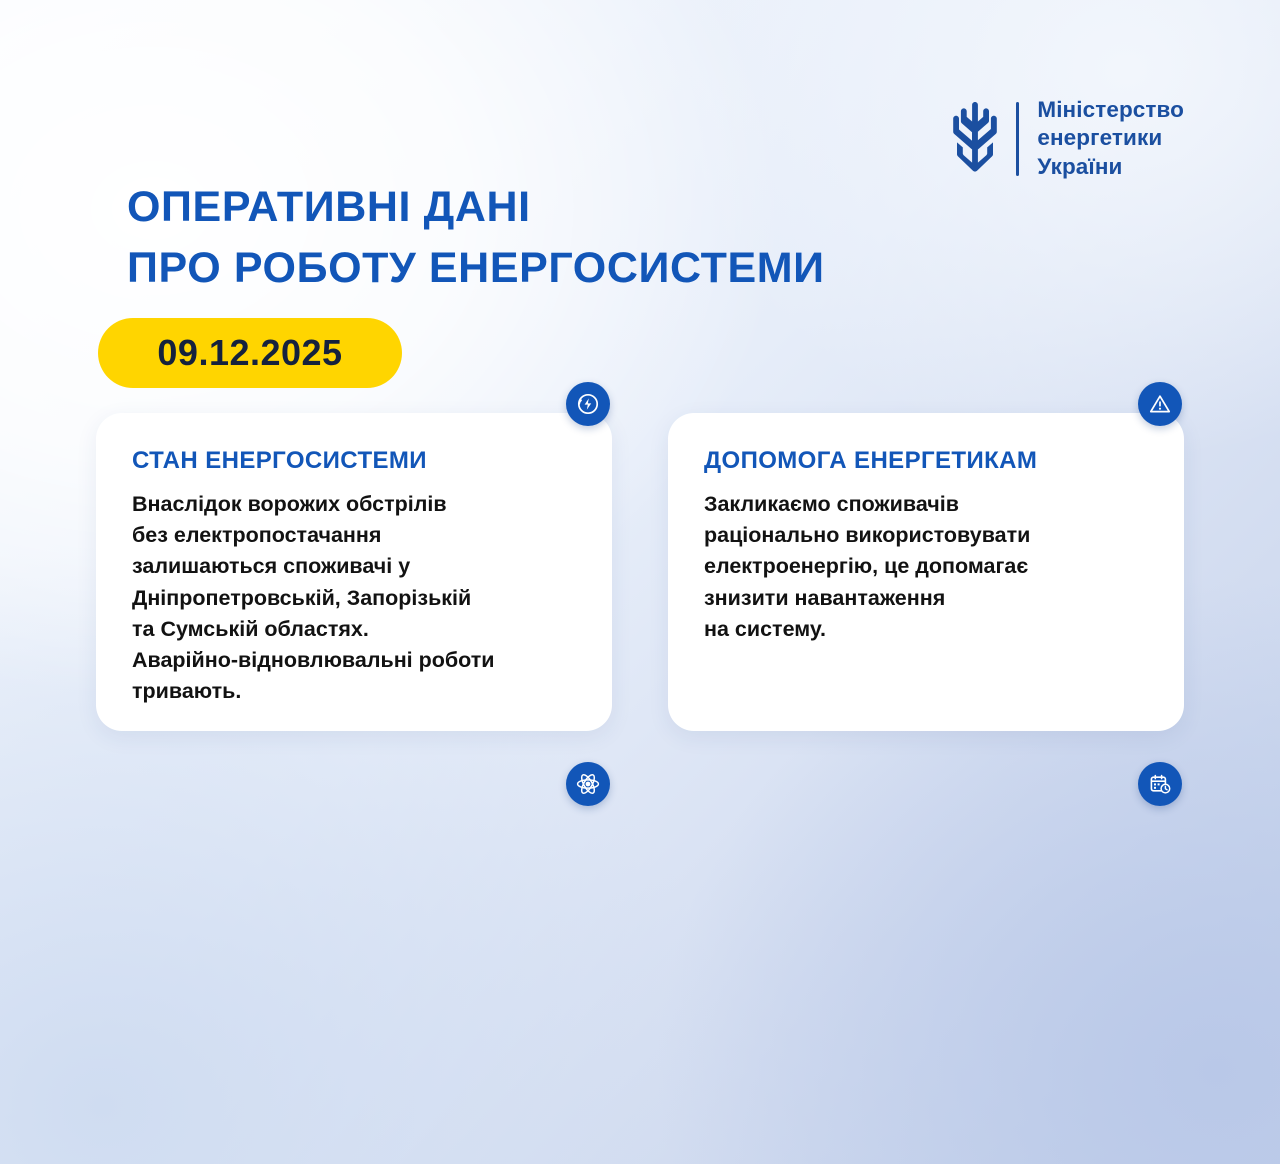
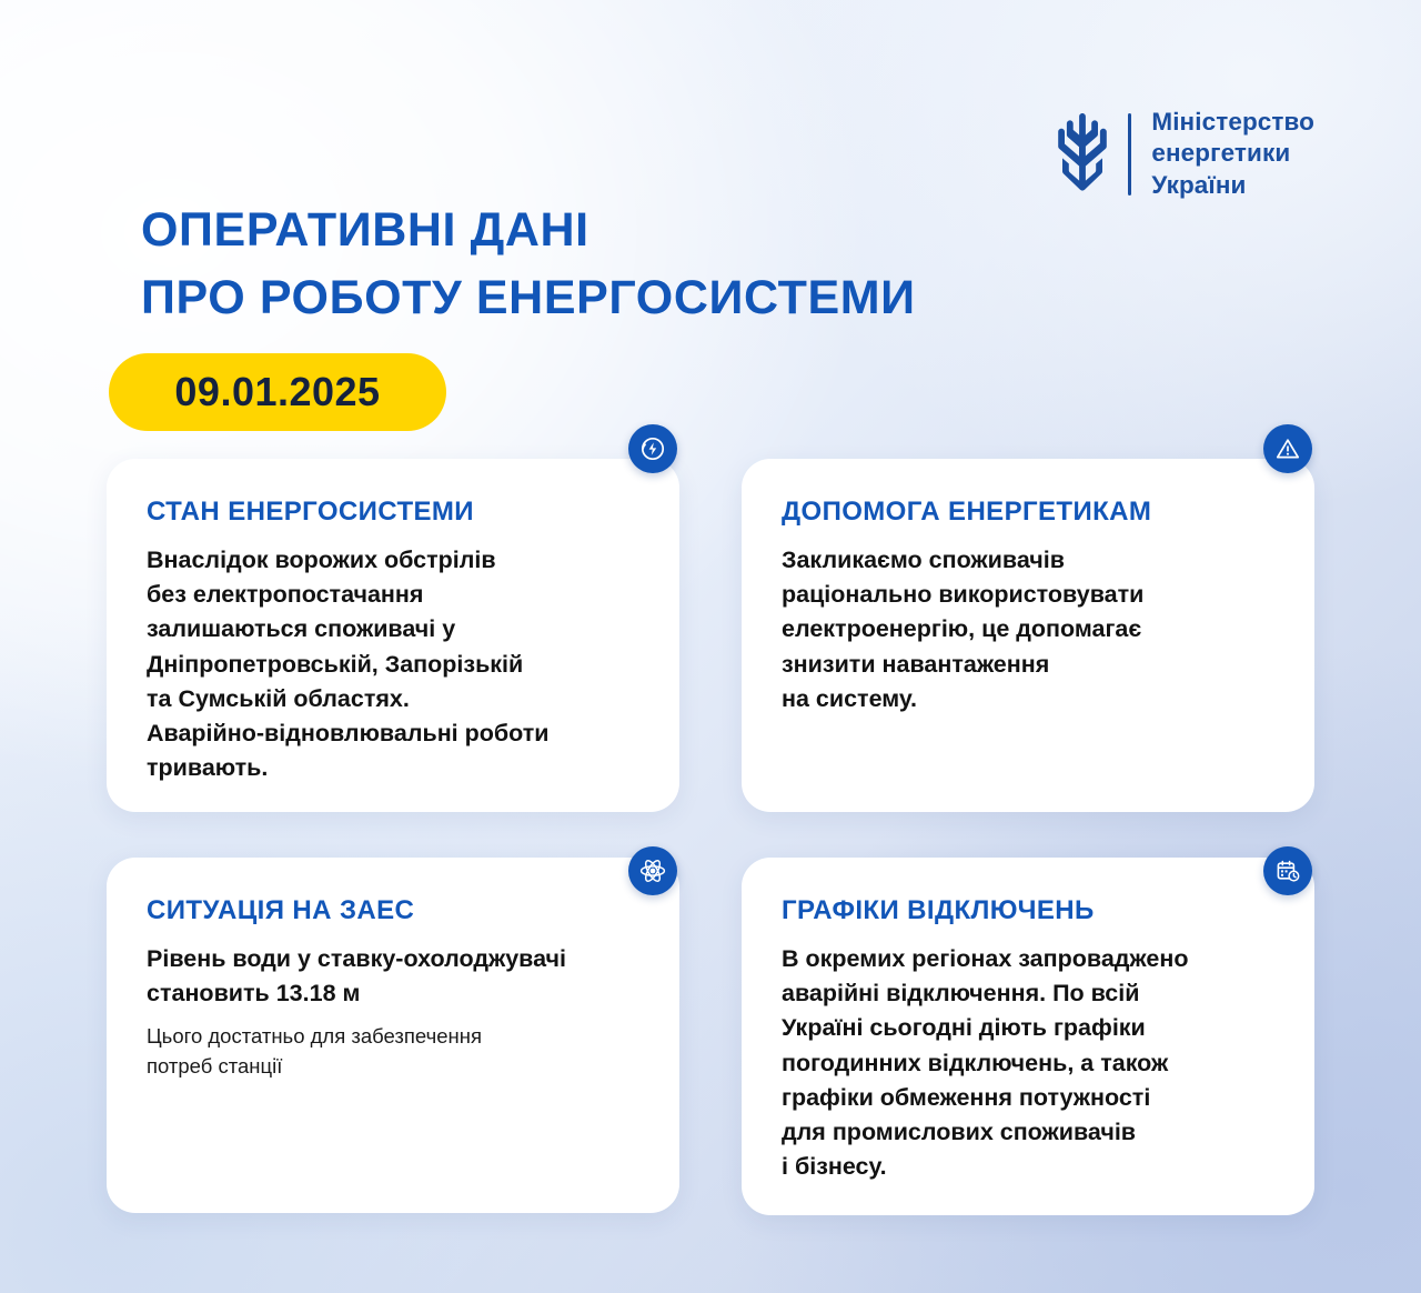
  Міністерство
  енергетики
  України
  ОПЕРАТИВНІ ДАНІ
  ПРО РОБОТУ ЕНЕРГОСИСТЕМИ
- 09.12.2025
+ 09.01.2025
  СТАН ЕНЕРГОСИСТЕМИ
  Внаслідок ворожих обстрілів
  без електропостачання
  залишаються споживачі у
  Дніпропетровській, Запорізькій
  та Сумській областях.
  Аварійно-відновлювальні роботи
  тривають.
  ДОПОМОГА ЕНЕРГЕТИКАМ
  Закликаємо споживачів
  раціонально використовувати
  електроенергію, це допомагає
  знизити навантаження
  на систему.
+ СИТУАЦІЯ НА ЗАЕС
+ Рівень води у ставку-охолоджувачі
+ становить 13.18 м
+ Цього достатньо для забезпечення
+ потреб станції
+ ГРАФІКИ ВІДКЛЮЧЕНЬ
+ В окремих регіонах запроваджено
+ аварійні відключення. По всій
+ Україні сьогодні діють графіки
+ погодинних відключень, а також
+ графіки обмеження потужності
+ для промислових споживачів
+ і бізнесу.
